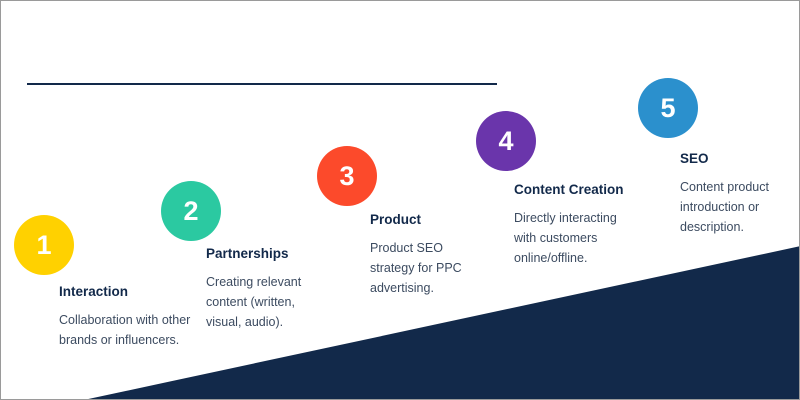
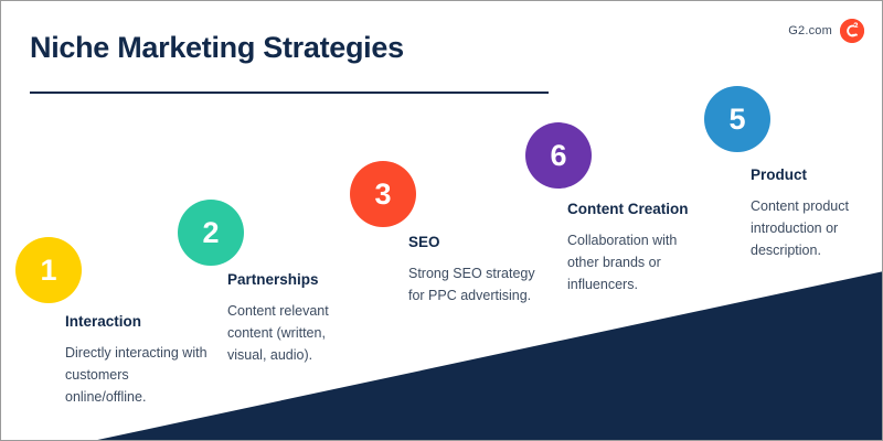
+ Niche Marketing Strategies
+ G2.com
  1
  Interaction
- Collaboration with other brands or influencers.
+ Directly interacting with customers online/offline.
  2
  Partnerships
- Creating relevant content (written, visual, audio).
+ Content relevant content (written, visual, audio).
  3
- Product
+ SEO
- Product SEO strategy for PPC advertising.
+ Strong SEO strategy for PPC advertising.
- 4
+ 6
  Content Creation
- Directly interacting with customers online/offline.
+ Collaboration with other brands or influencers.
  5
- SEO
+ Product
  Content product introduction or description.
